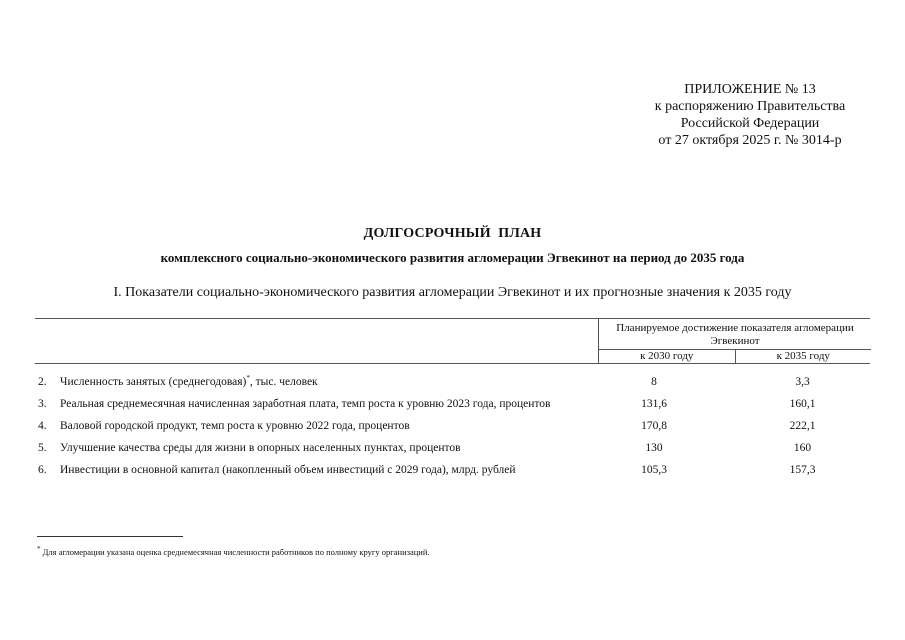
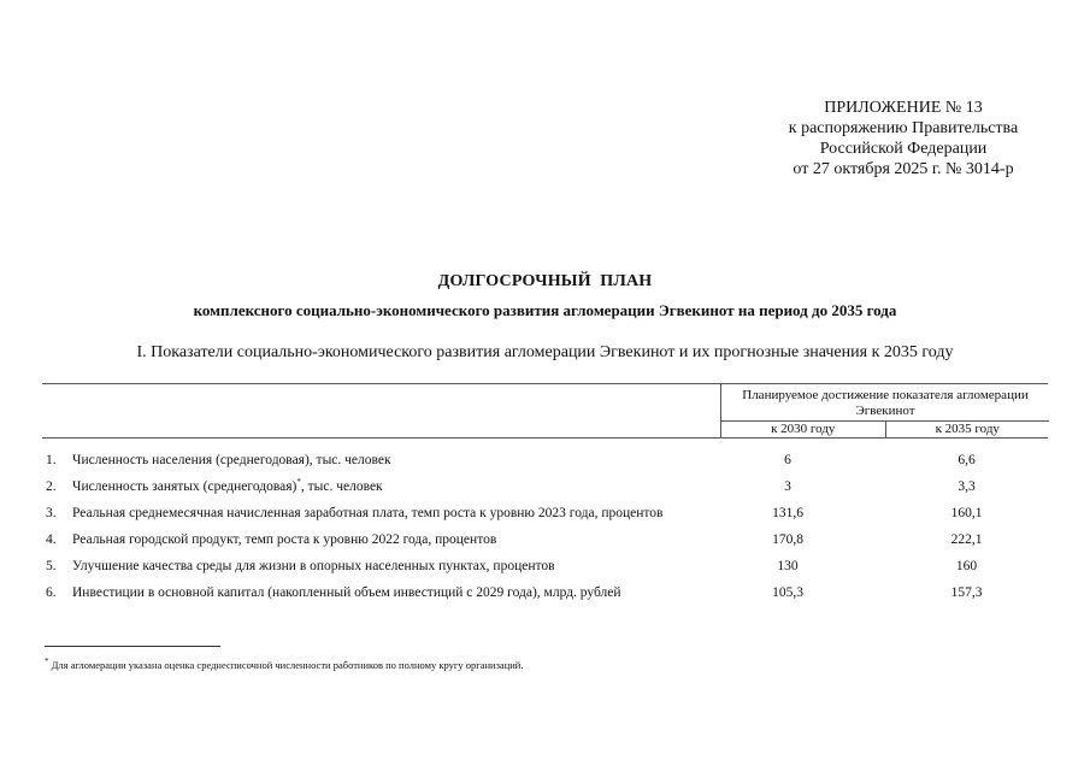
  ПРИЛОЖЕНИЕ № 13
  к распоряжению Правительства
  Российской Федерации
  от 27 октября 2025 г. № 3014-р
  ДОЛГОСРОЧНЫЙ ПЛАН
  комплексного социально-экономического развития агломерации Эгвекинот на период до 2035 года
  I. Показатели социально-экономического развития агломерации Эгвекинот и их прогнозные значения к 2035 году
  Планируемое достижение показателя агломерации Эгвекинот
  к 2030 году
  к 2035 году
+ 1.
+ Численность населения (среднегодовая), тыс. человек
+ 6
+ 6,6
  2.
  Численность занятых (среднегодовая)*, тыс. человек
- 8
+ 3
  3,3
  3.
  Реальная среднемесячная начисленная заработная плата, темп роста к уровню 2023 года, процентов
  131,6
  160,1
  4.
- Валовой городской продукт, темп роста к уровню 2022 года, процентов
+ Реальная городской продукт, темп роста к уровню 2022 года, процентов
  170,8
  222,1
  5.
  Улучшение качества среды для жизни в опорных населенных пунктах, процентов
  130
  160
  6.
  Инвестиции в основной капитал (накопленный объем инвестиций с 2029 года), млрд. рублей
  105,3
  157,3
- * Для агломерации указана оценка среднемесячная численности работников по полному кругу организаций.
+ * Для агломерации указана оценка среднесписочной численности работников по полному кругу организаций.
